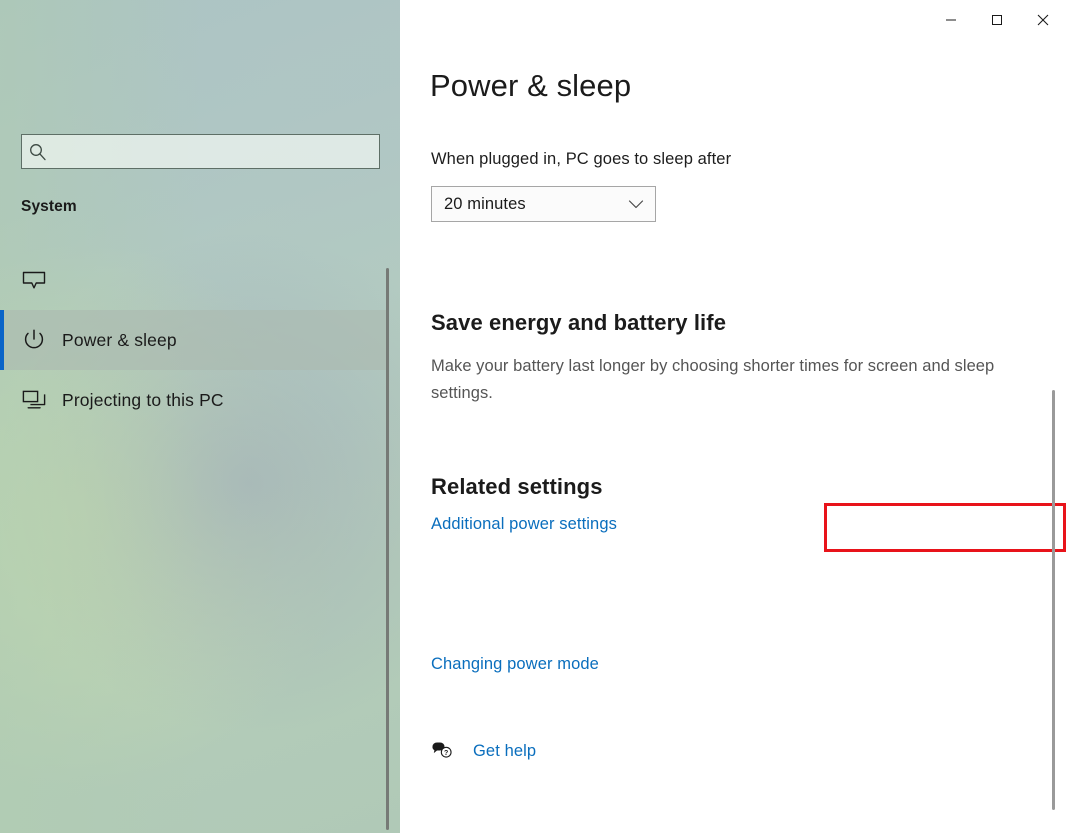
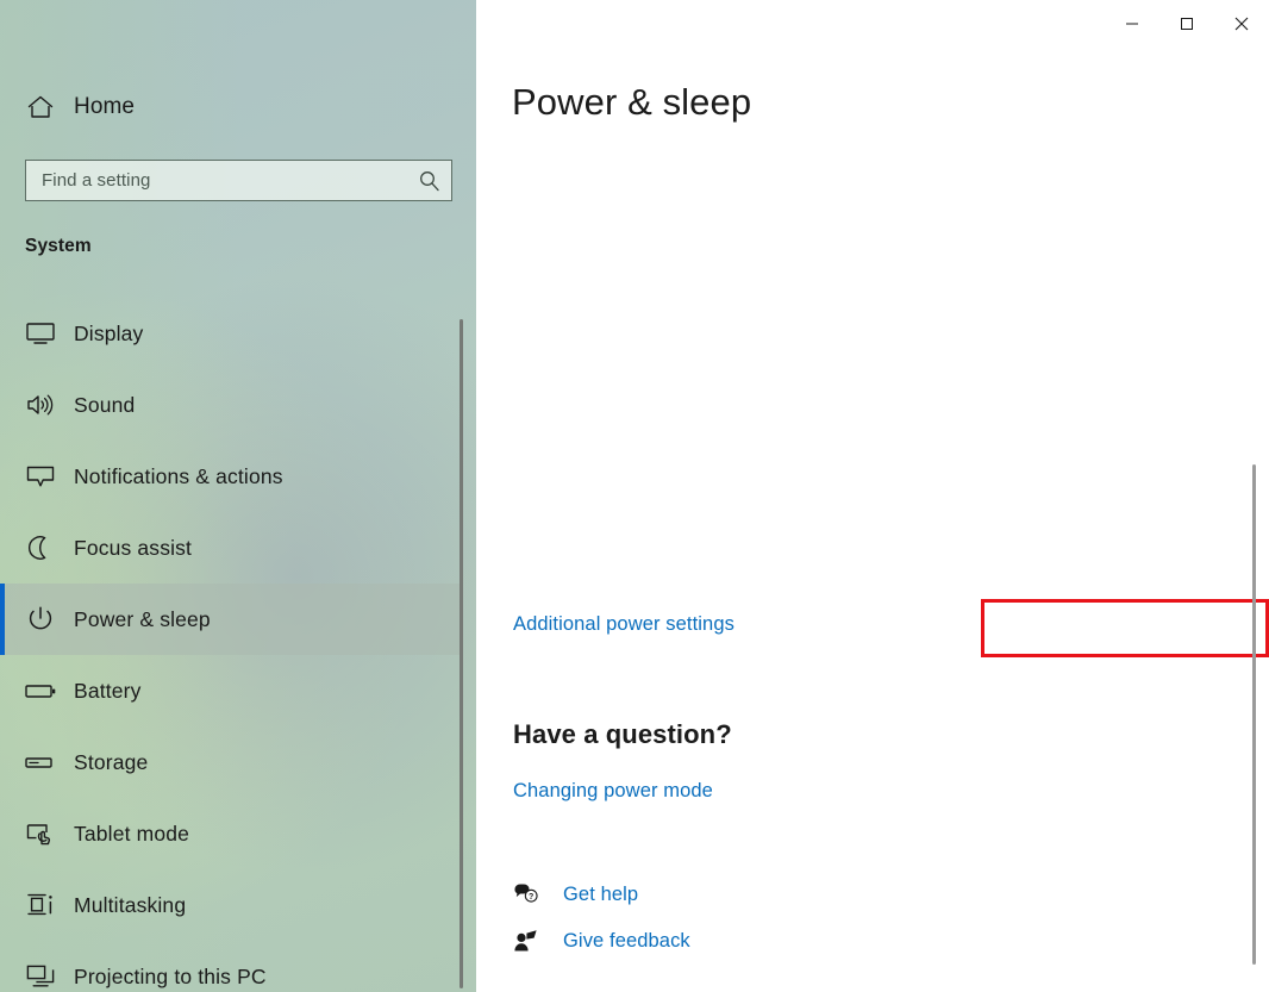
+ Home
+ Find a setting
  System
+ Display
+ Sound
+ Notifications & actions
+ Focus assist
  Power & sleep
+ Battery
+ Storage
+ Tablet mode
+ Multitasking
  Projecting to this PC
  Power & sleep
- When plugged in, PC goes to sleep after
- 20 minutes
- Save energy and battery life
- Make your battery last longer by choosing shorter times for screen and sleep settings.
- Related settings
  Additional power settings
+ Have a question?
  Changing power mode
  Get help
+ Give feedback
